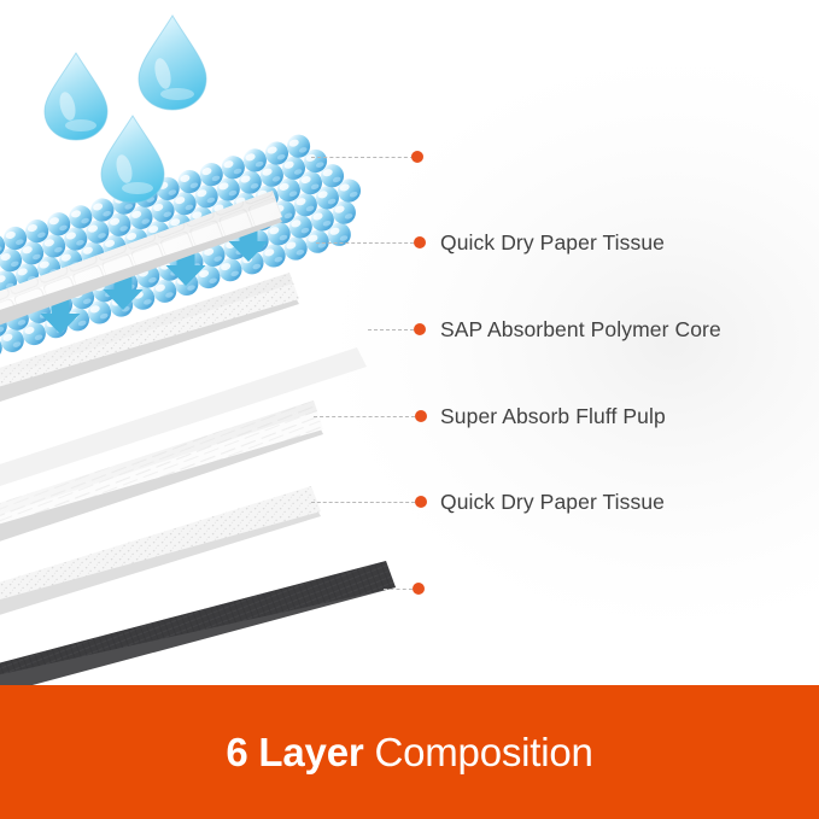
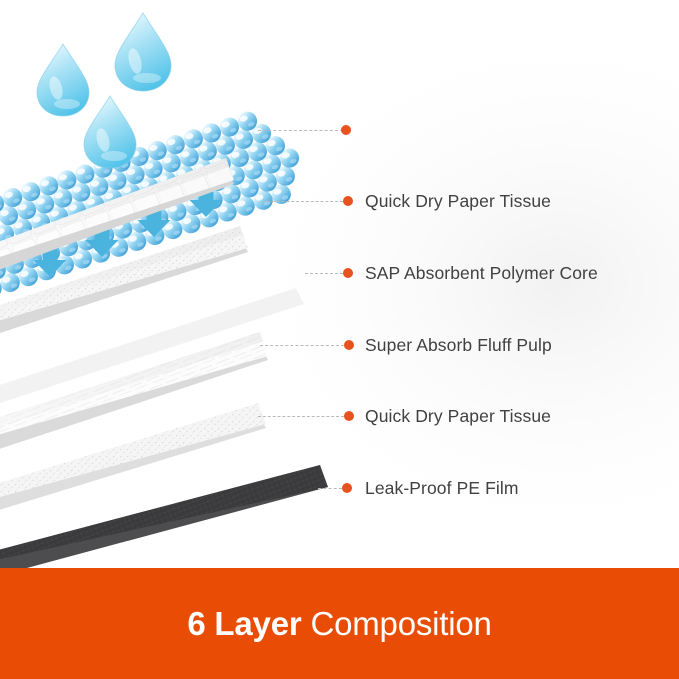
  Quick Dry Paper Tissue
  SAP Absorbent Polymer Core
  Super Absorb Fluff Pulp
  Quick Dry Paper Tissue
+ Leak-Proof PE Film
  6 Layer Composition
